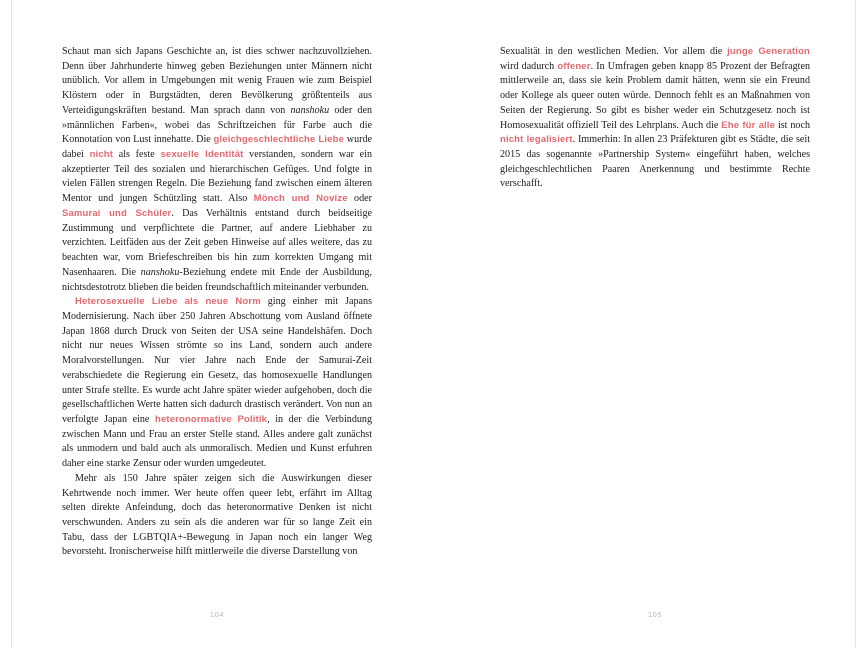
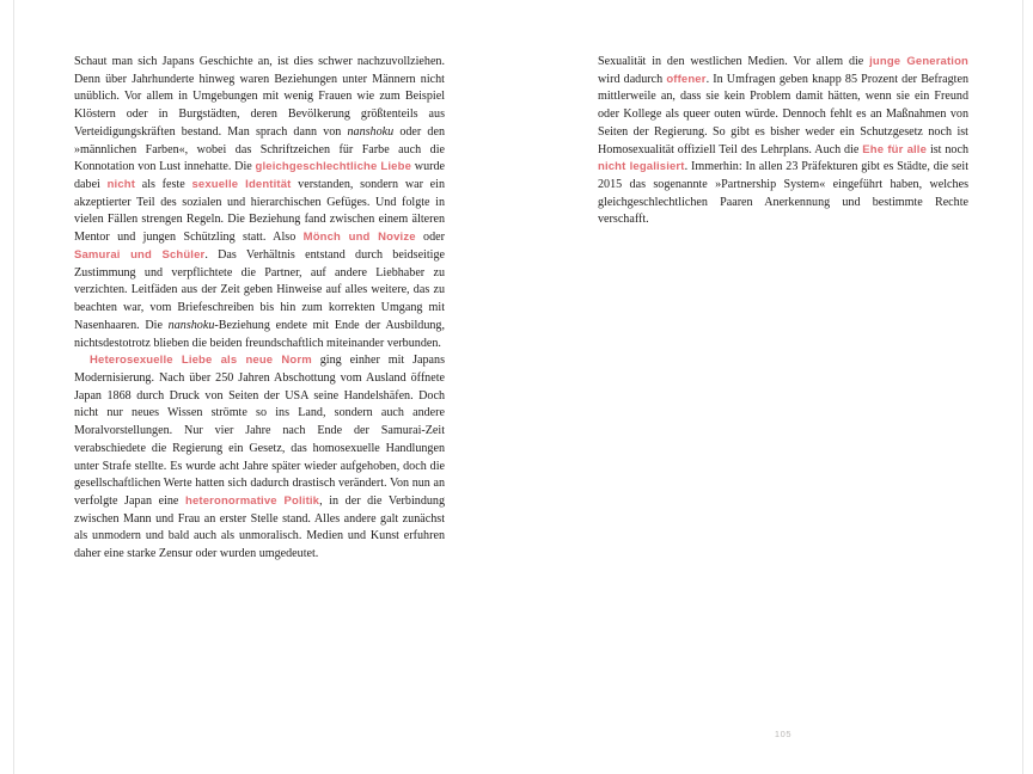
- Schaut man sich Japans Geschichte an, ist dies schwer nachzuvollziehen. Denn über Jahrhunderte hinweg geben Beziehungen unter Männern nicht unüblich. Vor allem in Umgebungen mit wenig Frauen wie zum Beispiel Klöstern oder in Burgstädten, deren Bevölkerung größtenteils aus Verteidigungskräften bestand. Man sprach dann von nanshoku oder den »männlichen Farben«, wobei das Schriftzeichen für Farbe auch die Konnotation von Lust innehatte. Die gleichgeschlechtliche Liebe wurde dabei nicht als feste sexuelle Identität verstanden, sondern war ein akzeptierter Teil des sozialen und hierarchischen Gefüges. Und folgte in vielen Fällen strengen Regeln. Die Beziehung fand zwischen einem älteren Mentor und jungen Schützling statt. Also Mönch und Novize oder Samurai und Schüler. Das Verhältnis entstand durch beidseitige Zustimmung und verpflichtete die Partner, auf andere Liebhaber zu verzichten. Leitfäden aus der Zeit geben Hinweise auf alles weitere, das zu beachten war, vom Briefeschreiben bis hin zum korrekten Umgang mit Nasenhaaren. Die nanshoku-Beziehung endete mit Ende der Ausbildung, nichtsdestotrotz blieben die beiden freundschaftlich miteinander verbunden.
+ Schaut man sich Japans Geschichte an, ist dies schwer nachzuvollziehen. Denn über Jahrhunderte hinweg waren Beziehungen unter Männern nicht unüblich. Vor allem in Umgebungen mit wenig Frauen wie zum Beispiel Klöstern oder in Burgstädten, deren Bevölkerung größtenteils aus Verteidigungskräften bestand. Man sprach dann von nanshoku oder den »männlichen Farben«, wobei das Schriftzeichen für Farbe auch die Konnotation von Lust innehatte. Die gleichgeschlechtliche Liebe wurde dabei nicht als feste sexuelle Identität verstanden, sondern war ein akzeptierter Teil des sozialen und hierarchischen Gefüges. Und folgte in vielen Fällen strengen Regeln. Die Beziehung fand zwischen einem älteren Mentor und jungen Schützling statt. Also Mönch und Novize oder Samurai und Schüler. Das Verhältnis entstand durch beidseitige Zustimmung und verpflichtete die Partner, auf andere Liebhaber zu verzichten. Leitfäden aus der Zeit geben Hinweise auf alles weitere, das zu beachten war, vom Briefeschreiben bis hin zum korrekten Umgang mit Nasenhaaren. Die nanshoku-Beziehung endete mit Ende der Ausbildung, nichtsdestotrotz blieben die beiden freundschaftlich miteinander verbunden.
  Heterosexuelle Liebe als neue Norm ging einher mit Japans Modernisierung. Nach über 250 Jahren Abschottung vom Ausland öffnete Japan 1868 durch Druck von Seiten der USA seine Handelshäfen. Doch nicht nur neues Wissen strömte so ins Land, sondern auch andere Moralvorstellungen. Nur vier Jahre nach Ende der Samurai-Zeit verabschiedete die Regierung ein Gesetz, das homosexuelle Handlungen unter Strafe stellte. Es wurde acht Jahre später wieder aufgehoben, doch die gesellschaftlichen Werte hatten sich dadurch drastisch verändert. Von nun an verfolgte Japan eine heteronormative Politik, in der die Verbindung zwischen Mann und Frau an erster Stelle stand. Alles andere galt zunächst als unmodern und bald auch als unmoralisch. Medien und Kunst erfuhren daher eine starke Zensur oder wurden umgedeutet.
- Mehr als 150 Jahre später zeigen sich die Auswirkungen dieser Kehrtwende noch immer. Wer heute offen queer lebt, erfährt im Alltag selten direkte Anfeindung, doch das heteronormative Denken ist nicht verschwunden. Anders zu sein als die anderen war für so lange Zeit ein Tabu, dass der LGBTQIA+-Bewegung in Japan noch ein langer Weg bevorsteht. Ironischerweise hilft mittlerweile die diverse Darstellung von
- 104
  Sexualität in den westlichen Medien. Vor allem die junge Generation wird dadurch offener. In Umfragen geben knapp 85 Prozent der Befragten mittlerweile an, dass sie kein Problem damit hätten, wenn sie ein Freund oder Kollege als queer outen würde. Dennoch fehlt es an Maßnahmen von Seiten der Regierung. So gibt es bisher weder ein Schutzgesetz noch ist Homosexualität offiziell Teil des Lehrplans. Auch die Ehe für alle ist noch nicht legalisiert. Immerhin: In allen 23 Präfekturen gibt es Städte, die seit 2015 das sogenannte »Partnership System« eingeführt haben, welches gleichgeschlechtlichen Paaren Anerkennung und bestimmte Rechte verschafft.
  105
